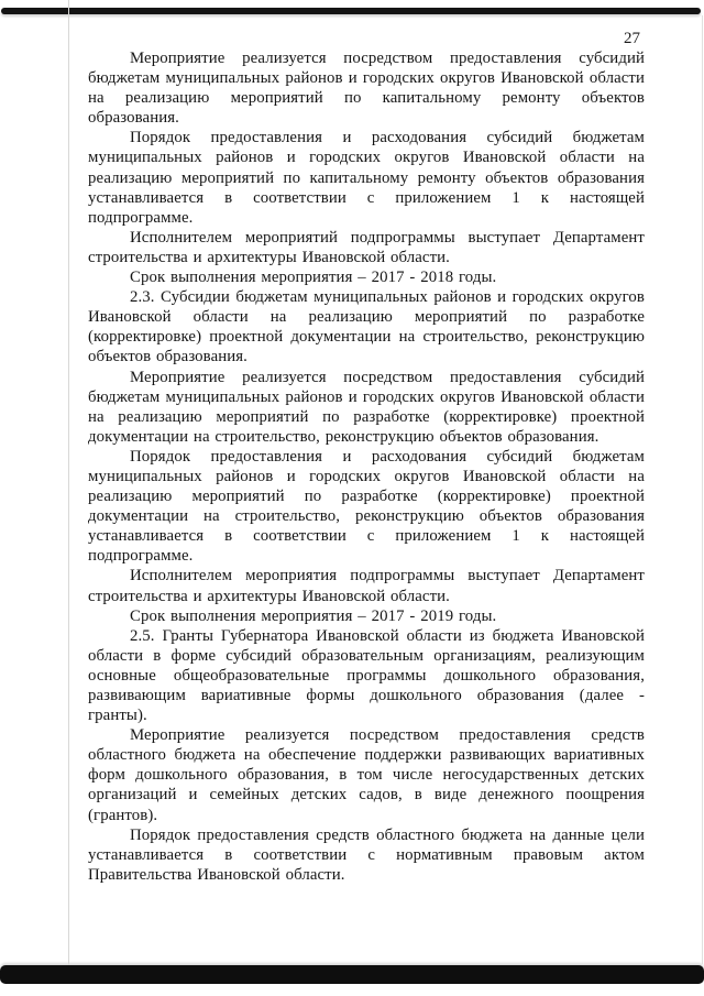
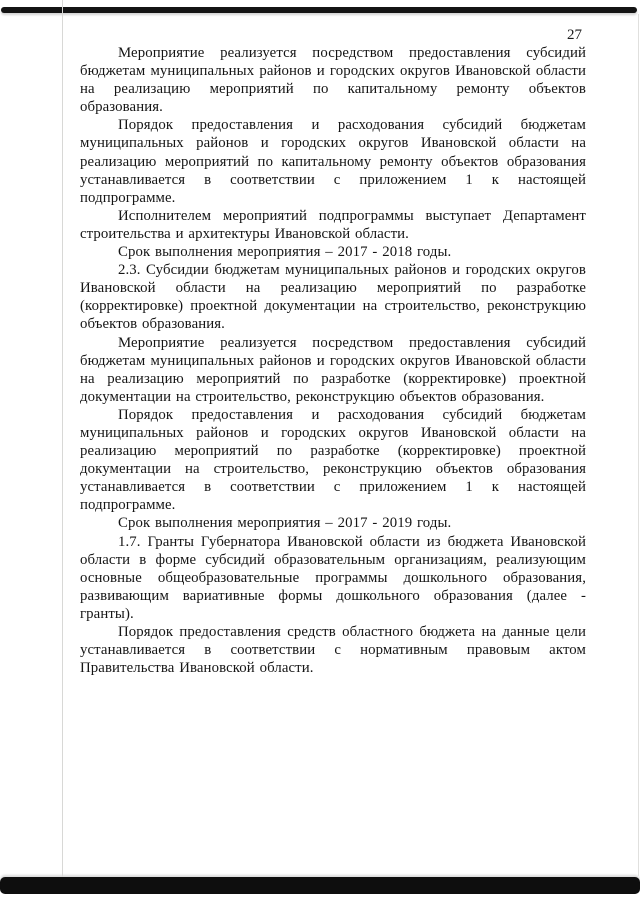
  27
  Мероприятие реализуется посредством предоставления субсидий бюджетам муниципальных районов и городских округов Ивановской области на реализацию мероприятий по капитальному ремонту объектов образования.
  Порядок предоставления и расходования субсидий бюджетам муниципальных районов и городских округов Ивановской области на реализацию мероприятий по капитальному ремонту объектов образования устанавливается в соответствии с приложением 1 к настоящей подпрограмме.
  Исполнителем мероприятий подпрограммы выступает Департамент строительства и архитектуры Ивановской области.
  Срок выполнения мероприятия – 2017 - 2018 годы.
  2.3. Субсидии бюджетам муниципальных районов и городских округов Ивановской области на реализацию мероприятий по разработке (корректировке) проектной документации на строительство, реконструкцию объектов образования.
  Мероприятие реализуется посредством предоставления субсидий бюджетам муниципальных районов и городских округов Ивановской области на реализацию мероприятий по разработке (корректировке) проектной документации на строительство, реконструкцию объектов образования.
  Порядок предоставления и расходования субсидий бюджетам муниципальных районов и городских округов Ивановской области на реализацию мероприятий по разработке (корректировке) проектной документации на строительство, реконструкцию объектов образования устанавливается в соответствии с приложением 1 к настоящей подпрограмме.
- Исполнителем мероприятия подпрограммы выступает Департамент строительства и архитектуры Ивановской области.
  Срок выполнения мероприятия – 2017 - 2019 годы.
- 2.5. Гранты Губернатора Ивановской области из бюджета Ивановской области в форме субсидий образовательным организациям, реализующим основные общеобразовательные программы дошкольного образования, развивающим вариативные формы дошкольного образования (далее - гранты).
+ 1.7. Гранты Губернатора Ивановской области из бюджета Ивановской области в форме субсидий образовательным организациям, реализующим основные общеобразовательные программы дошкольного образования, развивающим вариативные формы дошкольного образования (далее - гранты).
- Мероприятие реализуется посредством предоставления средств областного бюджета на обеспечение поддержки развивающих вариативных форм дошкольного образования, в том числе негосударственных детских организаций и семейных детских садов, в виде денежного поощрения (грантов).
  Порядок предоставления средств областного бюджета на данные цели устанавливается в соответствии с нормативным правовым актом Правительства Ивановской области.
